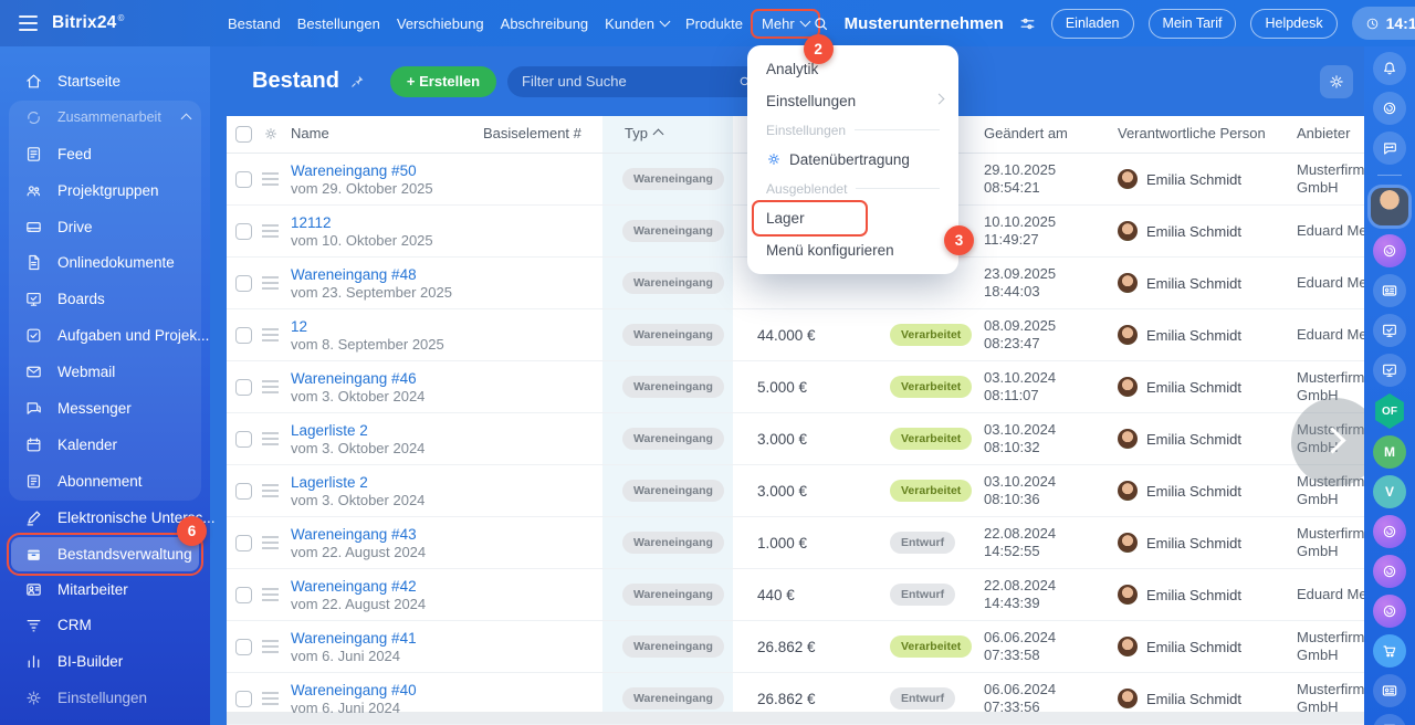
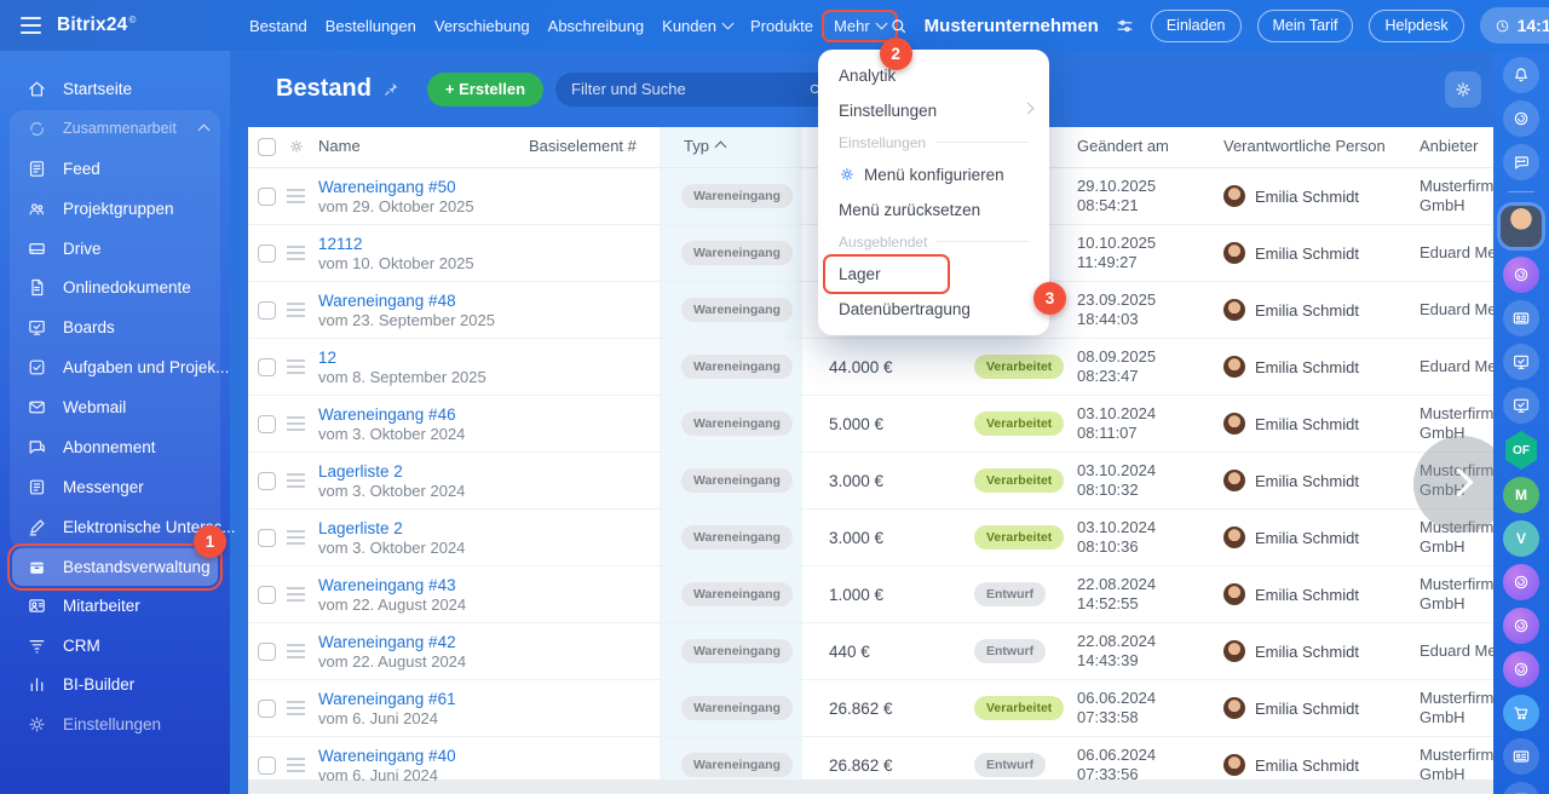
  Bitrix24©
  Bestand
  Bestellungen
  Verschiebung
  Abschreibung
  Kunden
  Produkte
  Mehr
  2
  Analytik
  Einstellungen
  Einstellungen
- Datenübertragung
+ Menü konfigurieren
+ Menü zurücksetzen
  Ausgeblendet
  Lager
  3
- Menü konfigurieren
+ Datenübertragung
  Musterunternehmen
  Einladen
  Mein Tarif
  Helpdesk
  14:1
  Startseite
  Zusammenarbeit
  Feed
  Projektgruppen
  Drive
  Onlinedokumente
  Boards
  Aufgaben und Projek...
  Webmail
- Messenger
+ Abonnement
- Kalender
- Abonnement
+ Messenger
  Elektronische Unte...
  Bestandsverwaltung
- 6
+ 1
  Mitarbeiter
  CRM
  BI-Builder
  Einstellungen
  Bestand
  + Erstellen
  Filter und Suche
  Name
  Basiselement #
  Typ
  Geändert am
  Verantwortliche Person
  Anbieter
  Wareneingang #50
  vom 29. Oktober 2025
  Wareneingang
  29.10.2025
  08:54:21
  Emilia Schmidt
  Musterfirm GmbH
  12112
  vom 10. Oktober 2025
  Wareneingang
  10.10.2025
  11:49:27
  Emilia Schmidt
  Eduard Me
  Wareneingang #48
  vom 23. September 2025
  Wareneingang
  23.09.2025
  18:44:03
  Emilia Schmidt
  Eduard Me
  12
  vom 8. September 2025
  Wareneingang
  44.000 €
  Verarbeitet
  08.09.2025
  08:23:47
  Emilia Schmidt
  Eduard Me
  Wareneingang #46
  vom 3. Oktober 2024
  Wareneingang
  5.000 €
  Verarbeitet
  03.10.2024
  08:11:07
  Emilia Schmidt
  Musterfirm GmbH
  Lagerliste 2
  vom 3. Oktober 2024
  Wareneingang
  3.000 €
  Verarbeitet
  03.10.2024
  08:10:32
  Emilia Schmidt
  Musterfirm GmbH
  Lagerliste 2
  vom 3. Oktober 2024
  Wareneingang
  3.000 €
  Verarbeitet
  03.10.2024
  08:10:36
  Emilia Schmidt
  Musterfirm GmbH
  Wareneingang #43
  vom 22. August 2024
  Wareneingang
  1.000 €
  Entwurf
  22.08.2024
  14:52:55
  Emilia Schmidt
  Musterfirm GmbH
  Wareneingang #42
  vom 22. August 2024
  Wareneingang
  440 €
  Entwurf
  22.08.2024
  14:43:39
  Emilia Schmidt
  Eduard Me
- Wareneingang #41
+ Wareneingang #61
  vom 6. Juni 2024
  Wareneingang
  26.862 €
  Verarbeitet
  06.06.2024
  07:33:58
  Emilia Schmidt
  Musterfirm GmbH
  Wareneingang #40
  vom 6. Juni 2024
  Wareneingang
  26.862 €
  Entwurf
  06.06.2024
  07:33:56
  Emilia Schmidt
  Musterfirm GmbH
  OF
  M
  V
